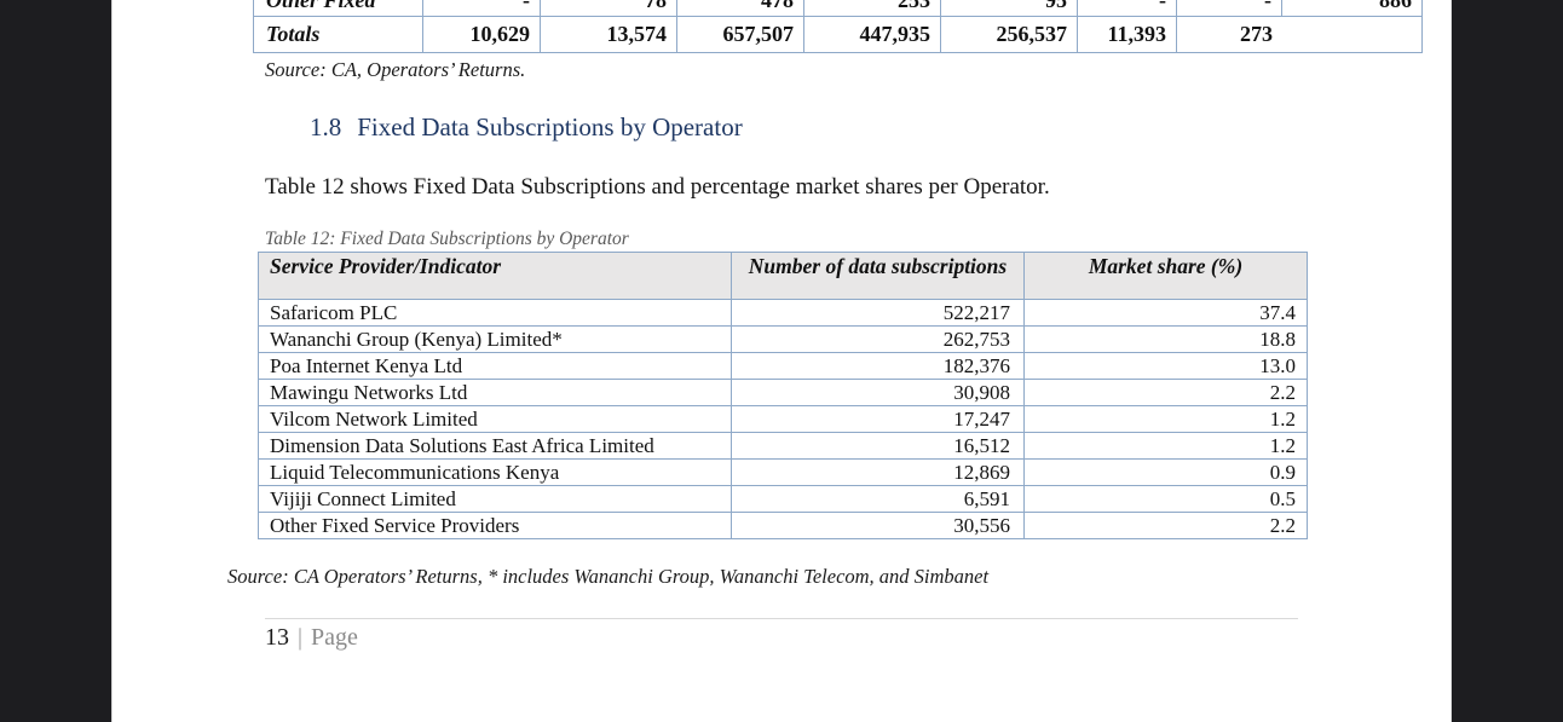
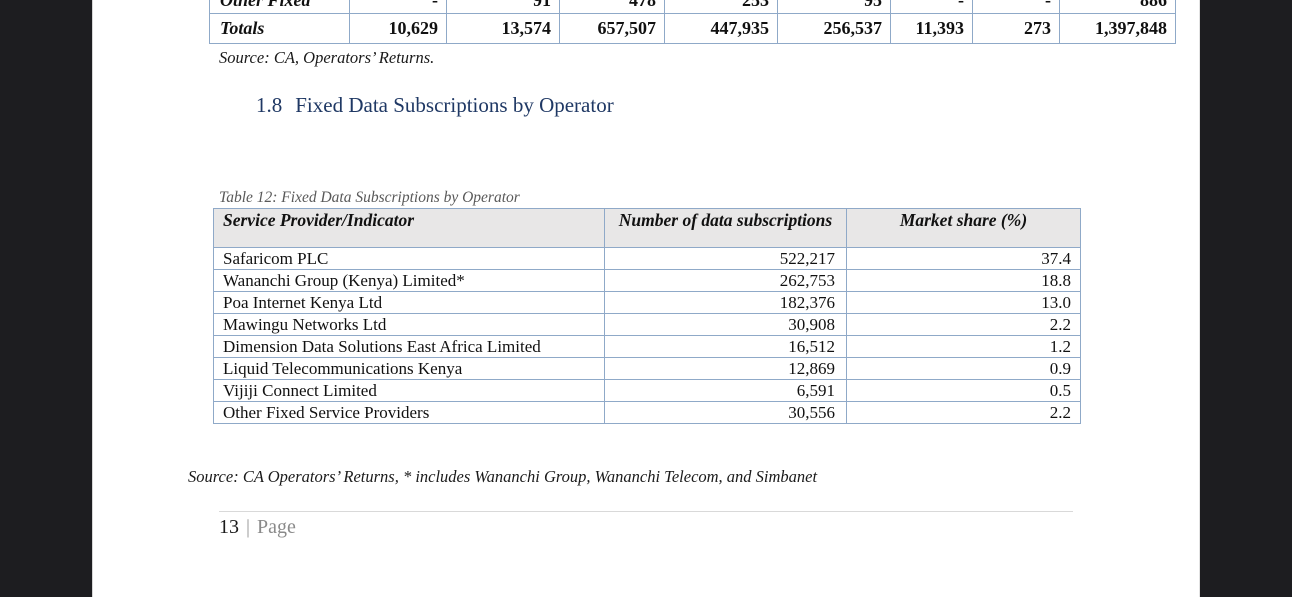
  Other Fixed
  -
- 78
+ 91
  478
  253
  95
  -
  -
  886
  Totals
  10,629
  13,574
  657,507
  447,935
  256,537
  11,393
  273
+ 1,397,848
  Source: CA, Operators’ Returns.
  1.8 Fixed Data Subscriptions by Operator
- Table 12 shows Fixed Data Subscriptions and percentage market shares per Operator.
  Table 12: Fixed Data Subscriptions by Operator
  Service Provider/Indicator	Number of data subscriptions	Market share (%)
  Safaricom PLC	522,217	37.4
  Wananchi Group (Kenya) Limited*	262,753	18.8
  Poa Internet Kenya Ltd	182,376	13.0
  Mawingu Networks Ltd	30,908	2.2
- Vilcom Network Limited	17,247	1.2
  Dimension Data Solutions East Africa Limited	16,512	1.2
  Liquid Telecommunications Kenya	12,869	0.9
  Vijiji Connect Limited	6,591	0.5
  Other Fixed Service Providers	30,556	2.2
  Source: CA Operators’ Returns, * includes Wananchi Group, Wananchi Telecom, and Simbanet
  13 | Page
